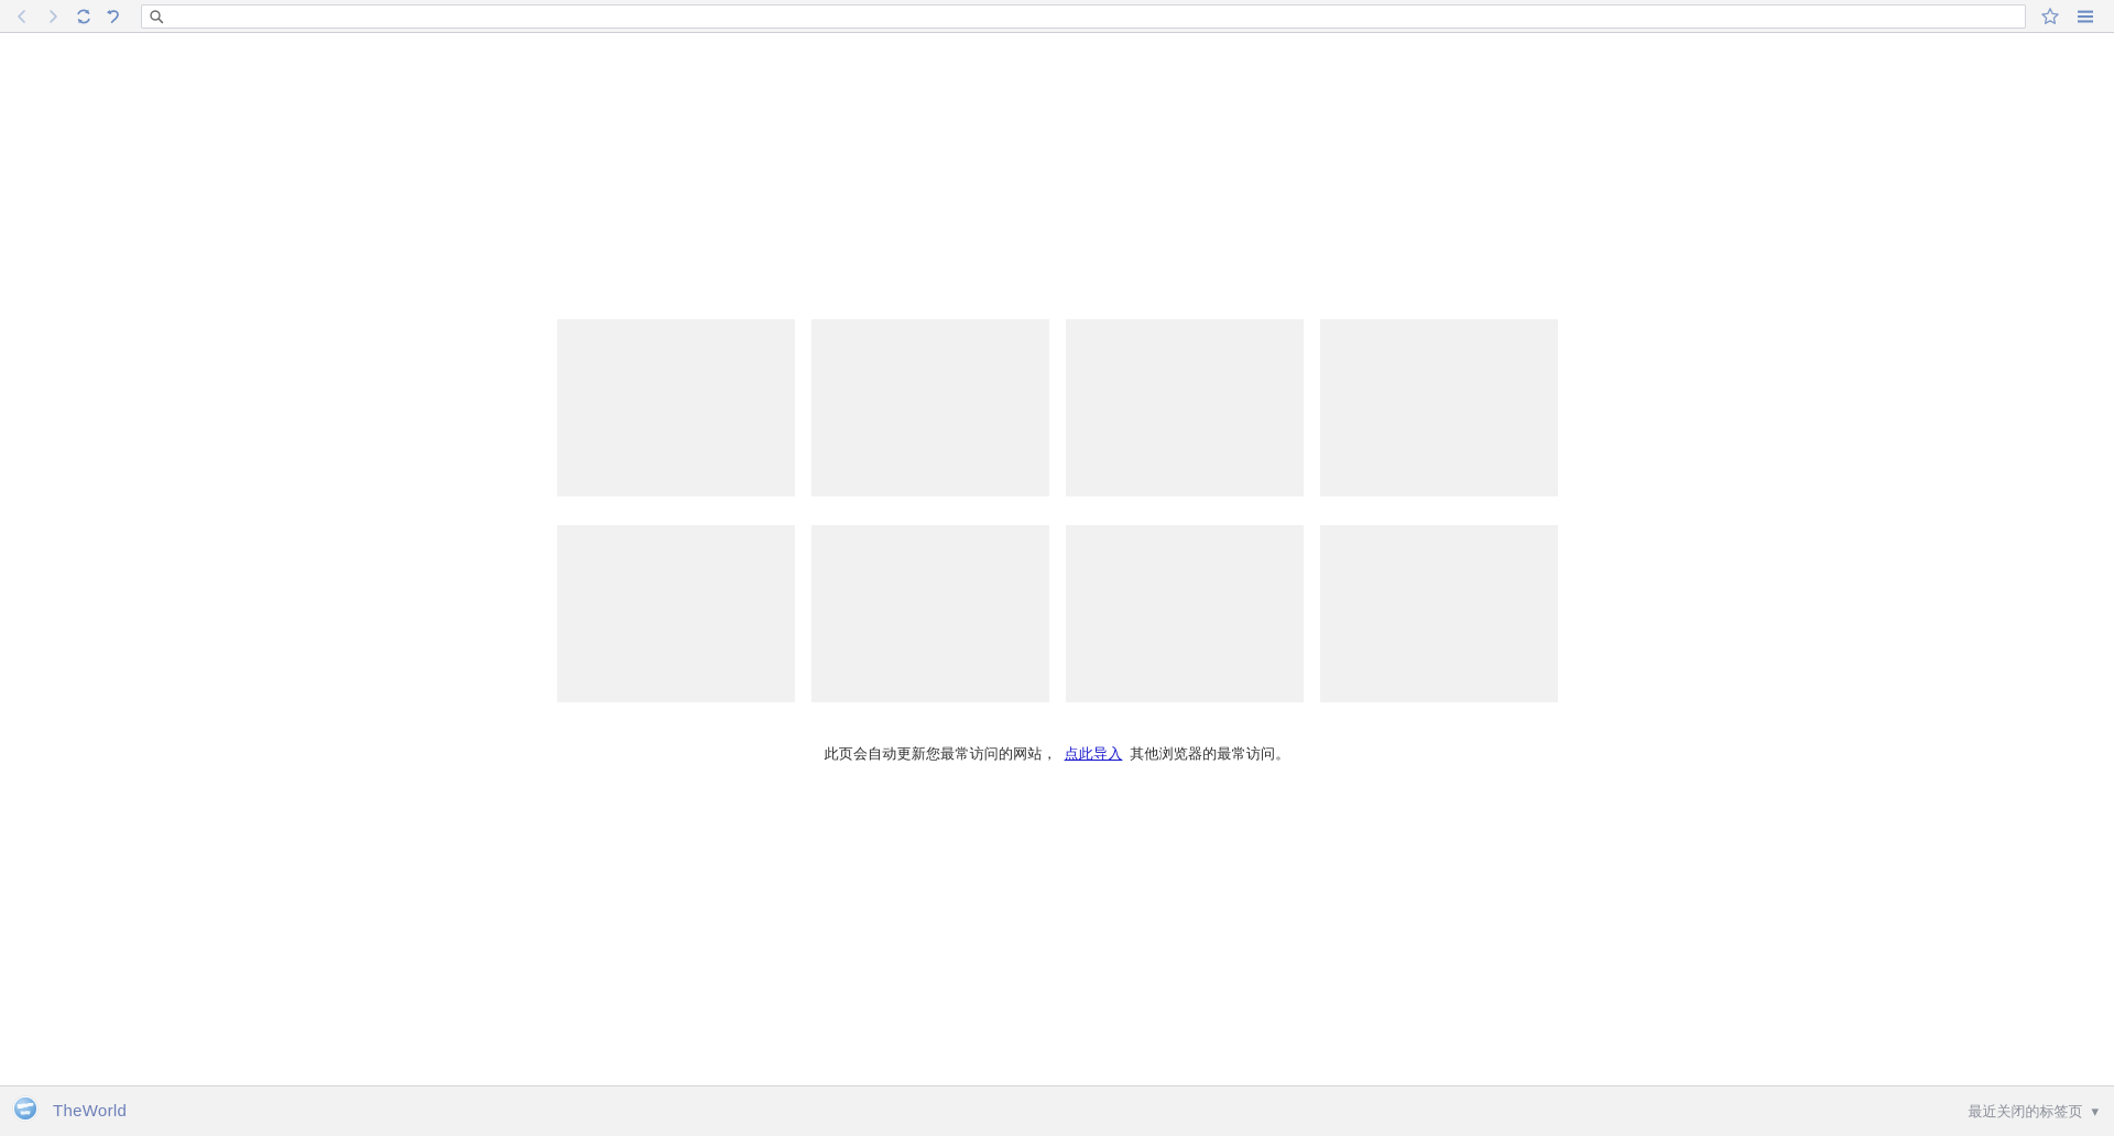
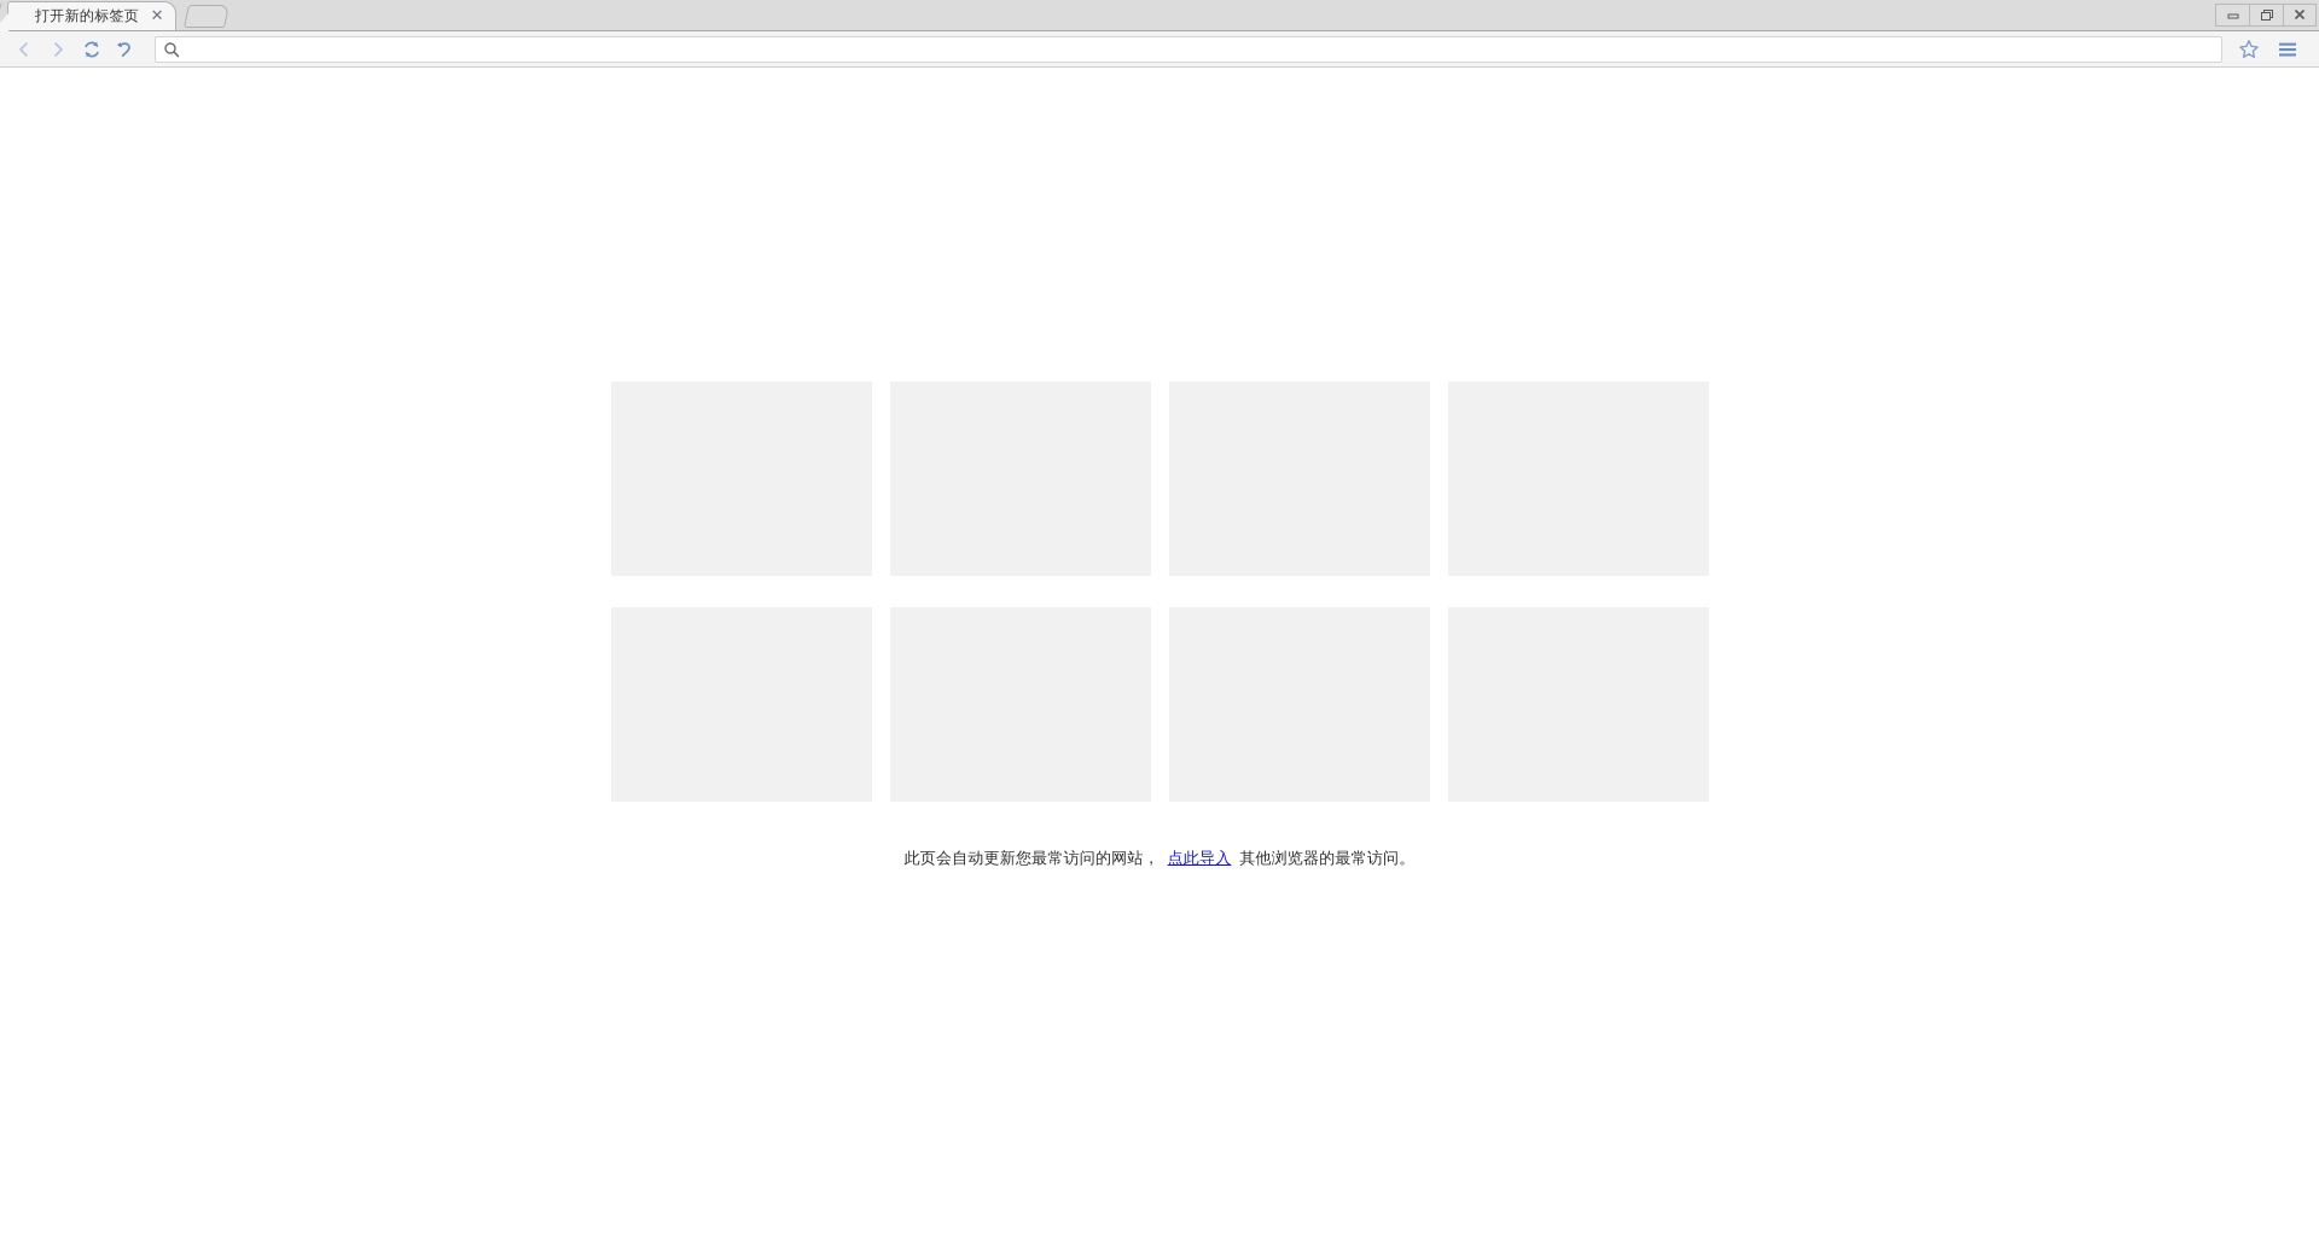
+ 打开新的标签页
+ ✕
  此页会自动更新您最常访问的网站， 点此导入 其他浏览器的最常访问。
- TheWorld
- 最近关闭的标签页
- ▾
